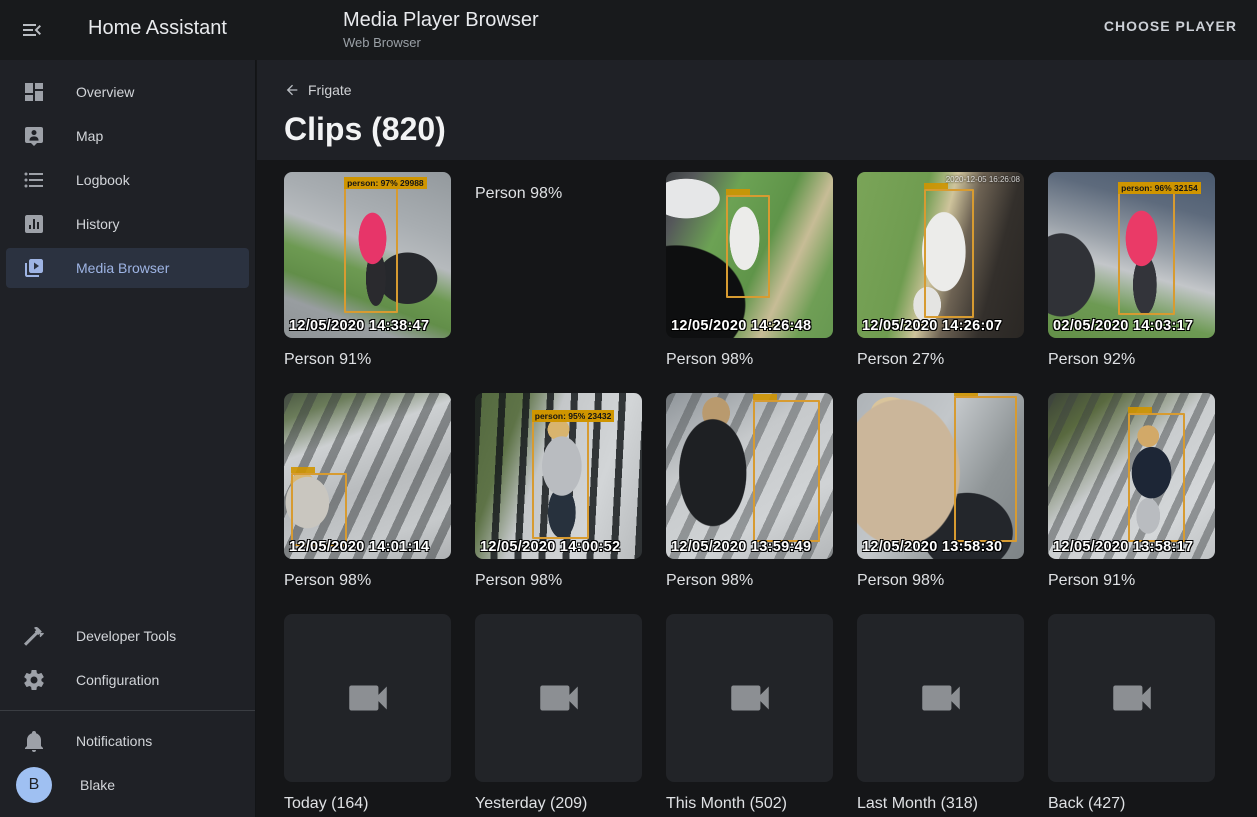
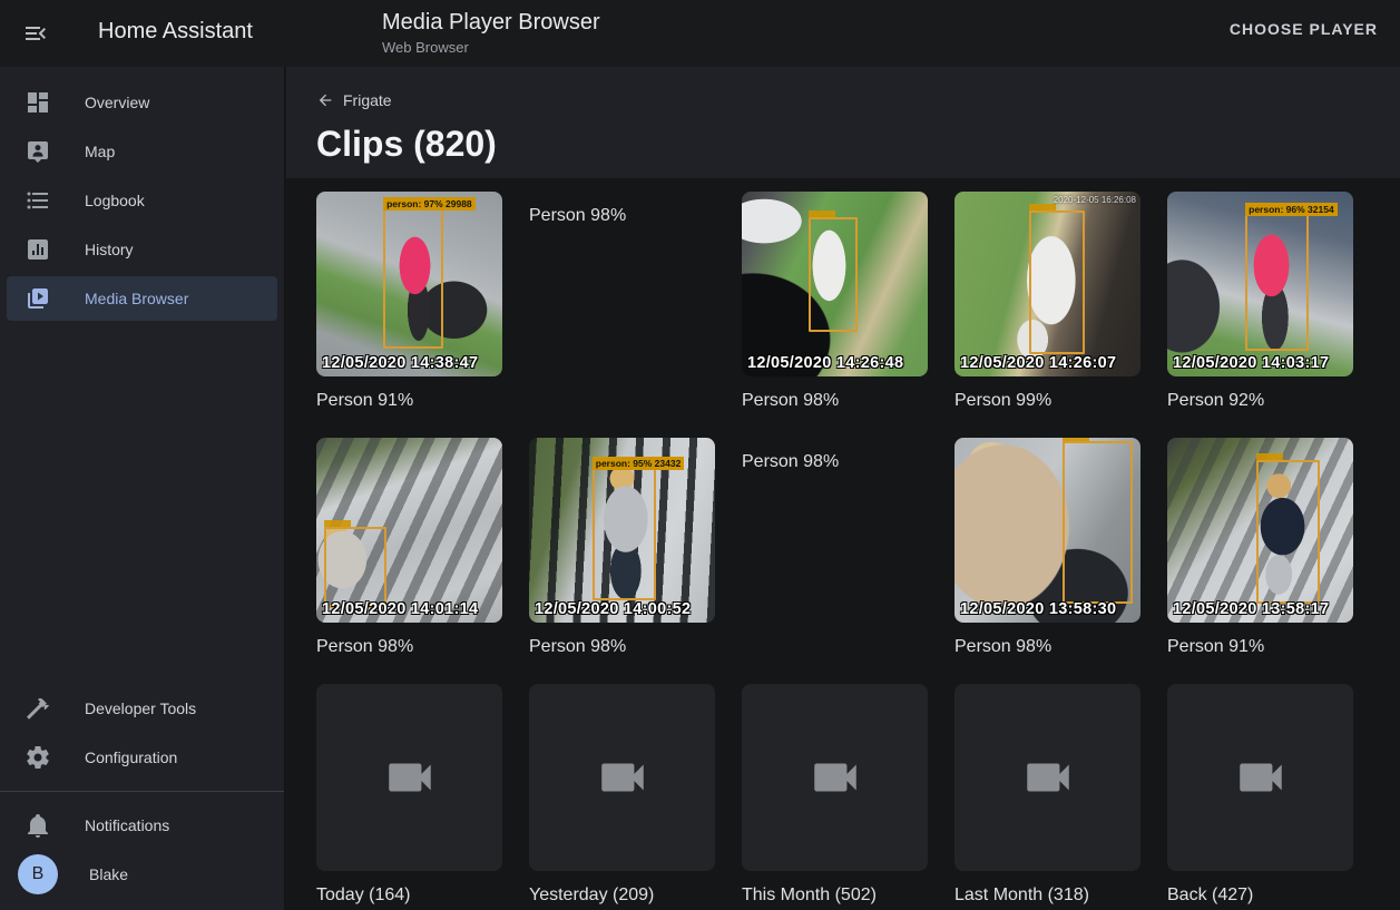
  Home Assistant
  Media Player Browser
  Web Browser
  CHOOSE PLAYER
  Overview
  Map
  Logbook
  History
  Media Browser
  Developer Tools
  Configuration
  Notifications
  B
  Blake
  Frigate
  Clips (820)
  person: 97% 29988
  12/05/2020 14:38:47
  Person 91%
  Person 98%
  12/05/2020 14:26:48
  Person 98%
  2020-12-05 16:26:08
  12/05/2020 14:26:07
- Person 27%
+ Person 99%
  person: 96% 32154
- 02/05/2020 14:03:17
+ 12/05/2020 14:03:17
  Person 92%
  12/05/2020 14:01:14
  Person 98%
  person: 95% 23432
  12/05/2020 14:00:52
  Person 98%
- 12/05/2020 13:59:49
  Person 98%
  12/05/2020 13:58:30
  Person 98%
  12/05/2020 13:58:17
  Person 91%
  Today (164)
  Yesterday (209)
  This Month (502)
  Last Month (318)
  Back (427)
